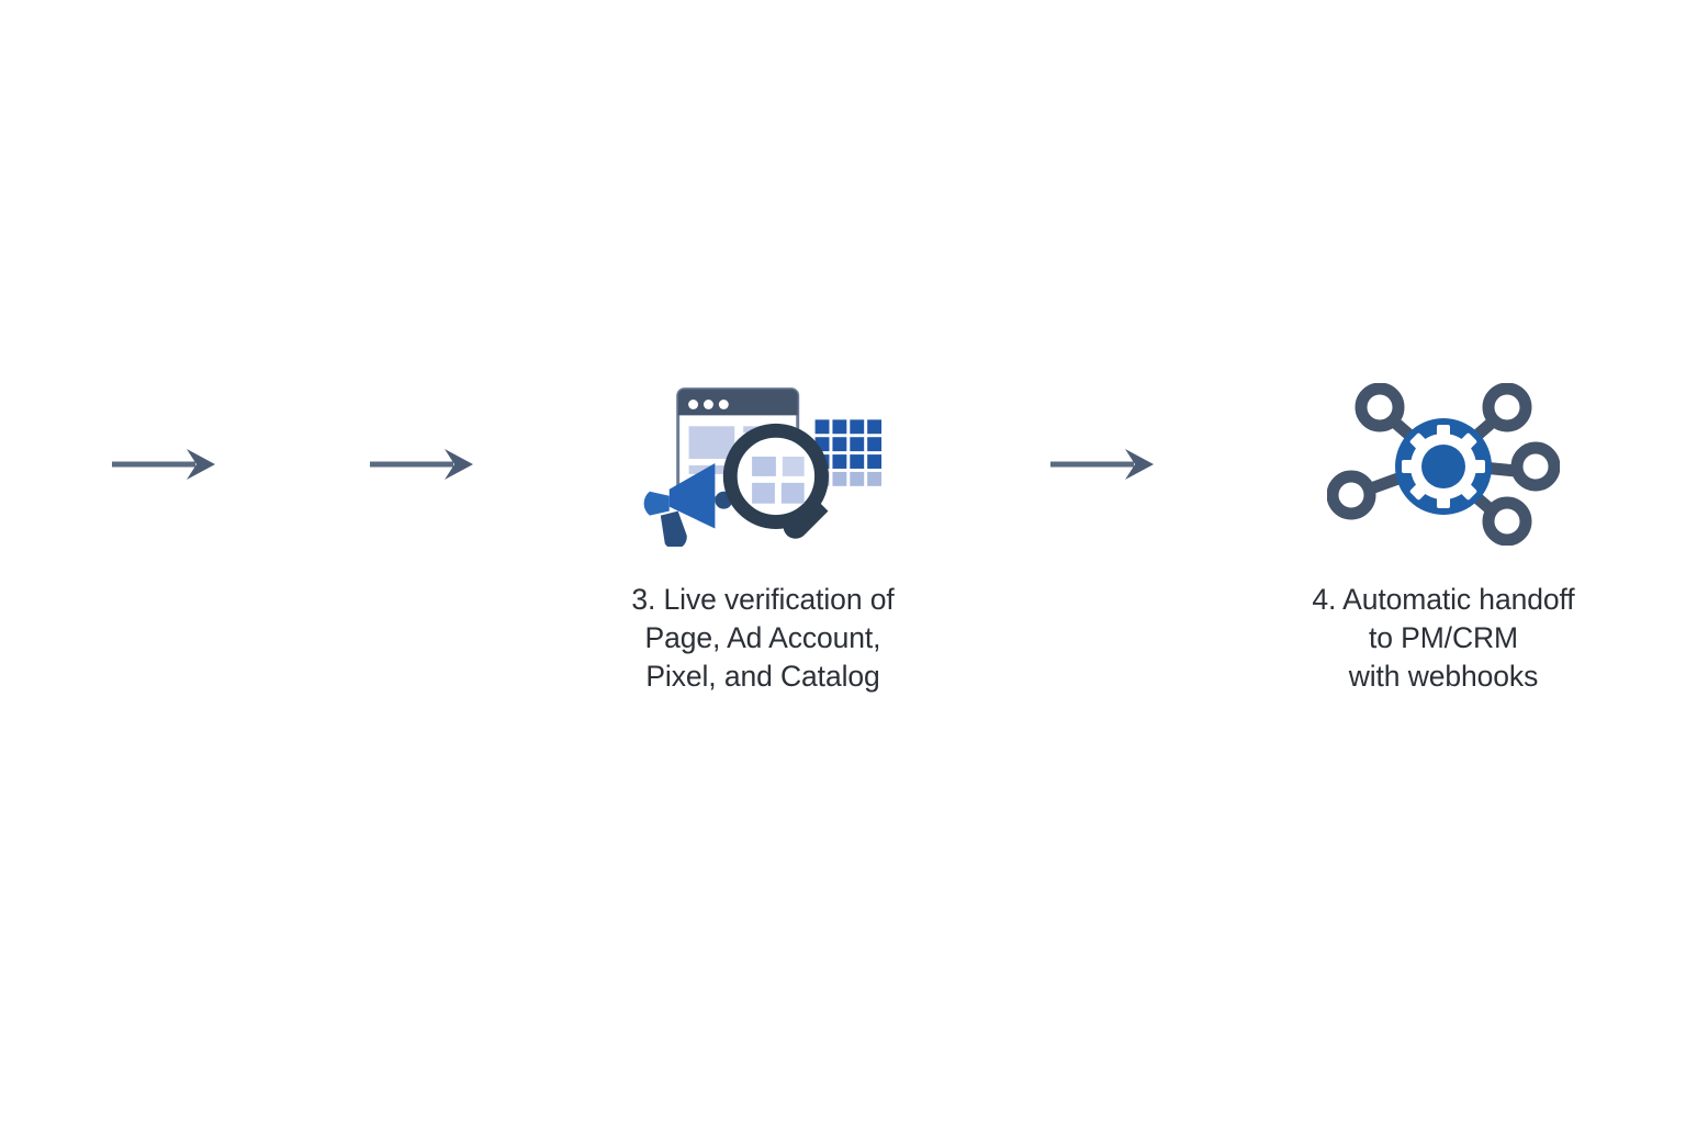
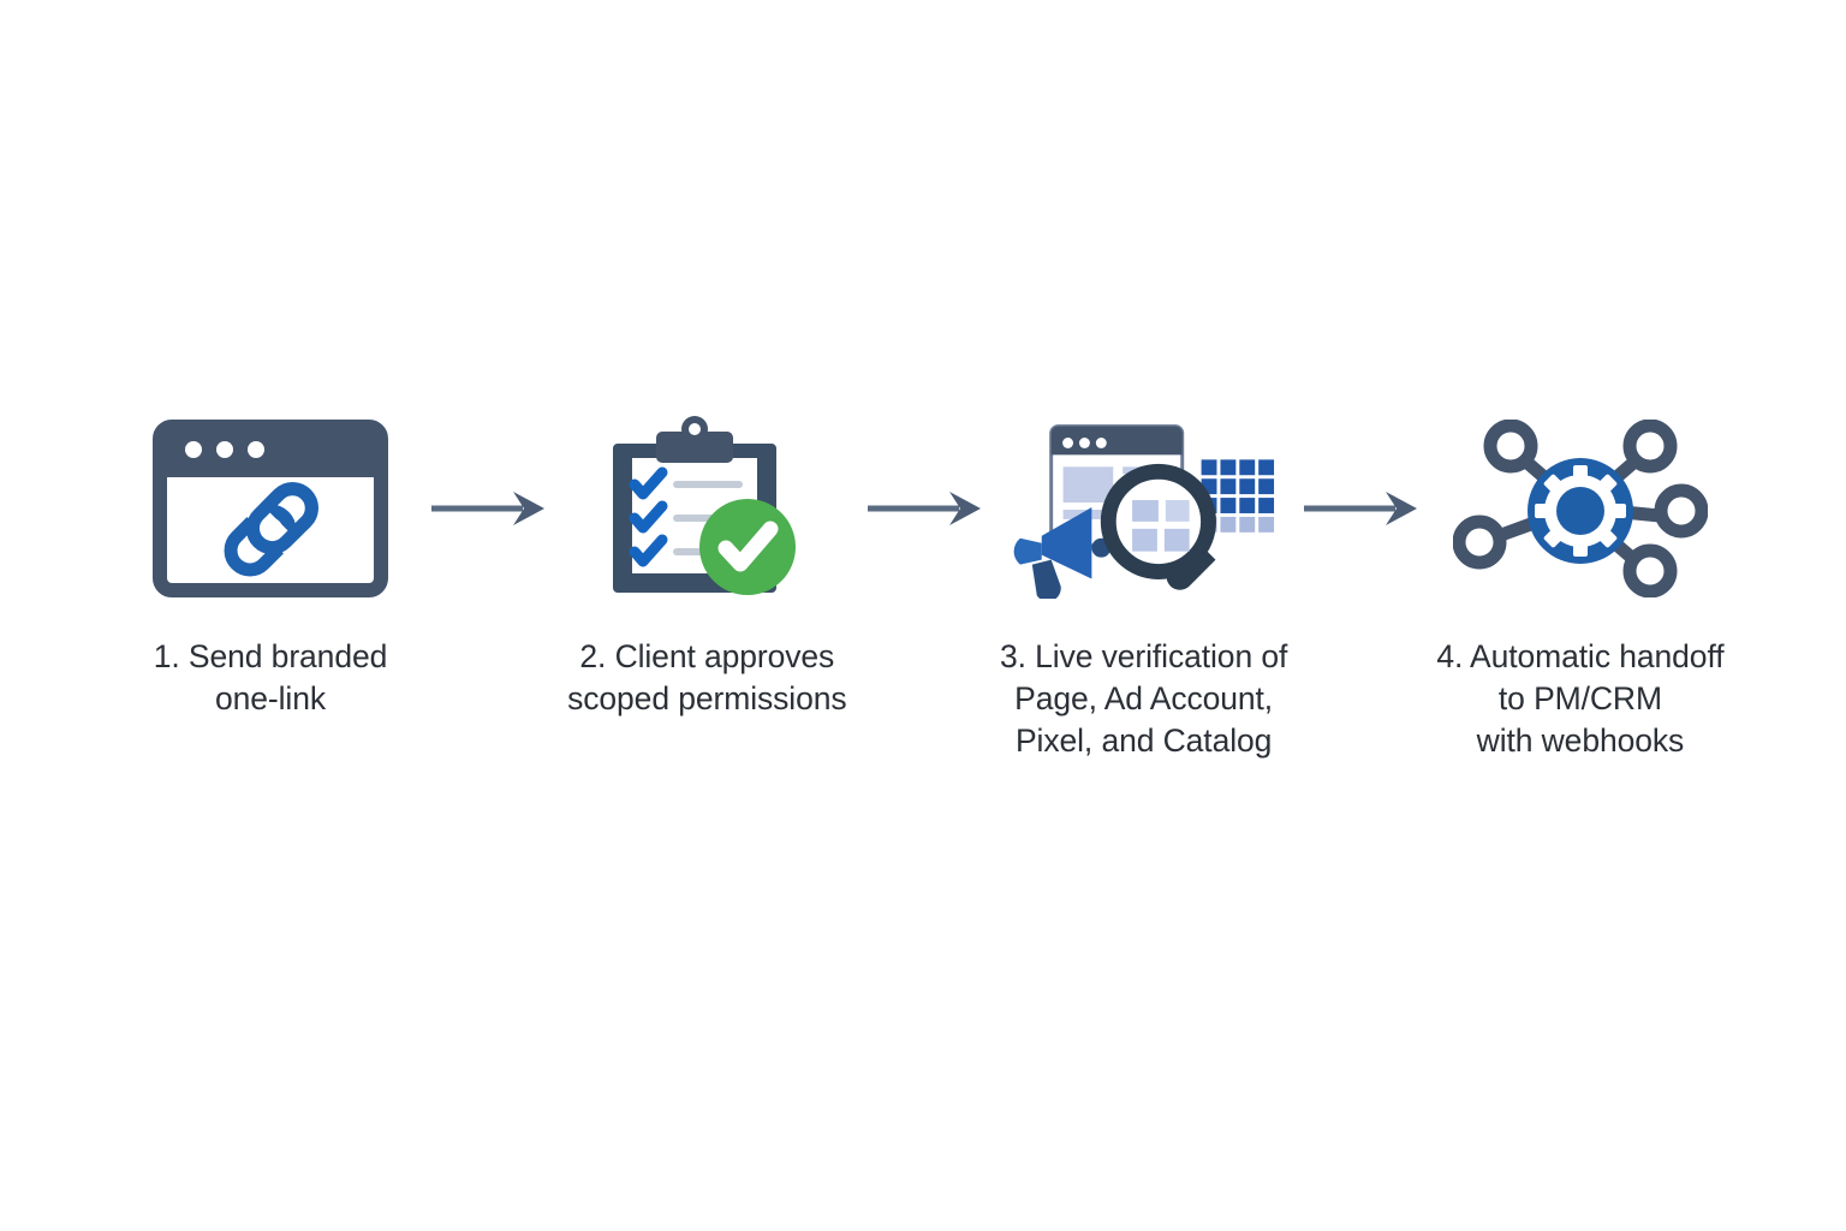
+ 1. Send branded
+ one-link
+ 2. Client approves
+ scoped permissions
  3. Live verification of
  Page, Ad Account,
  Pixel, and Catalog
  4. Automatic handoff
  to PM/CRM
  with webhooks
